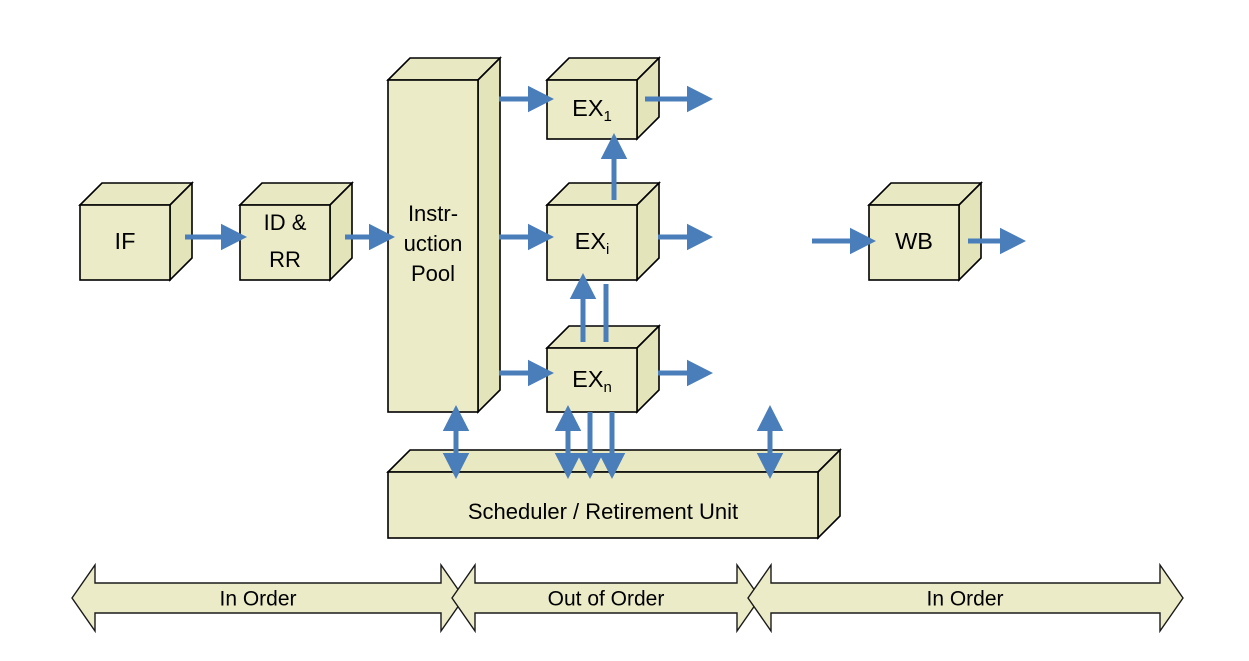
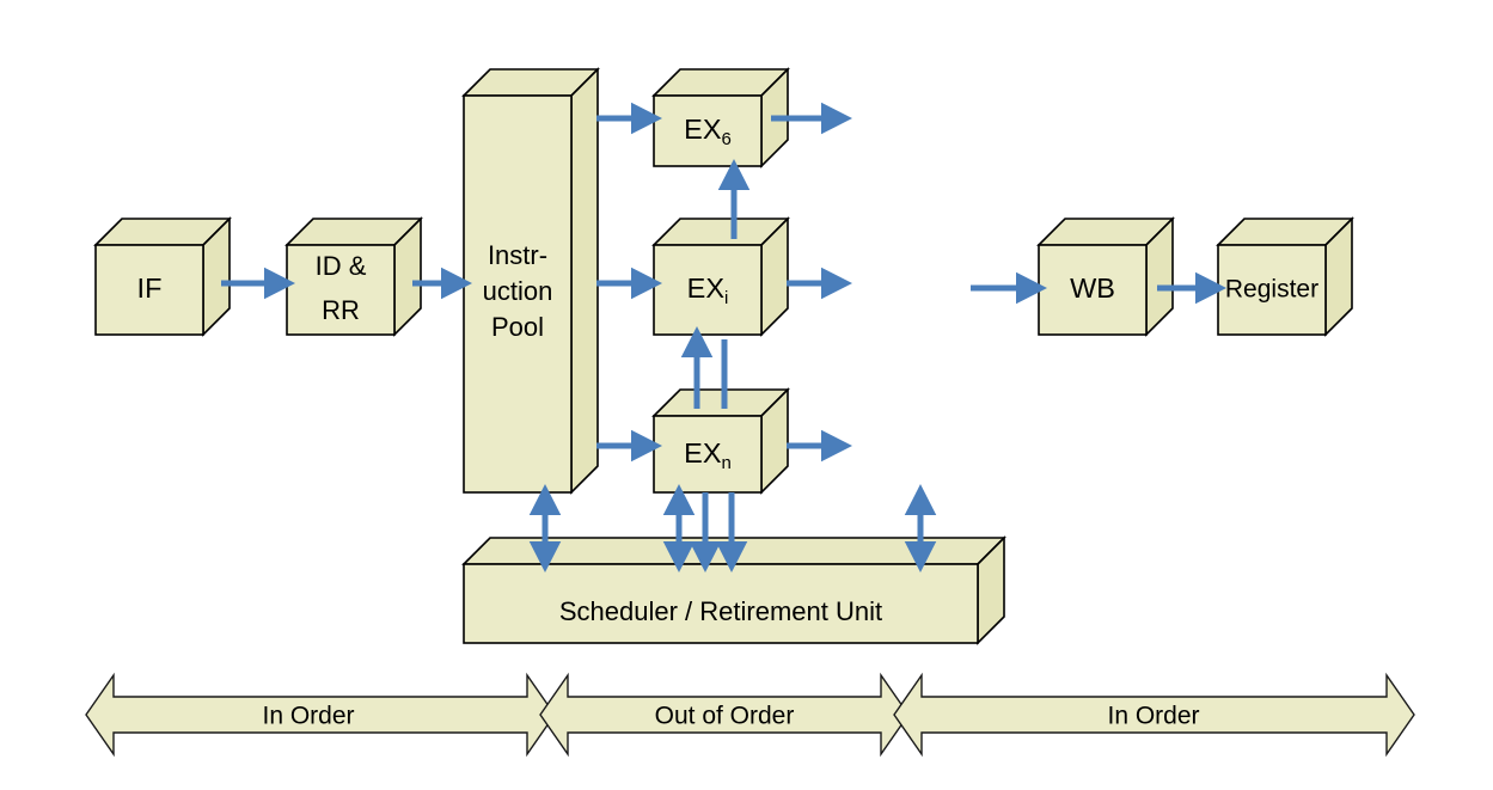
  IF
  ID &
  RR
  Instr-
  uction
  Pool
- EX1
+ EX6
  EXi
  EXn
  WB
+ Register
  Scheduler / Retirement Unit
  In Order
  Out of Order
  In Order
